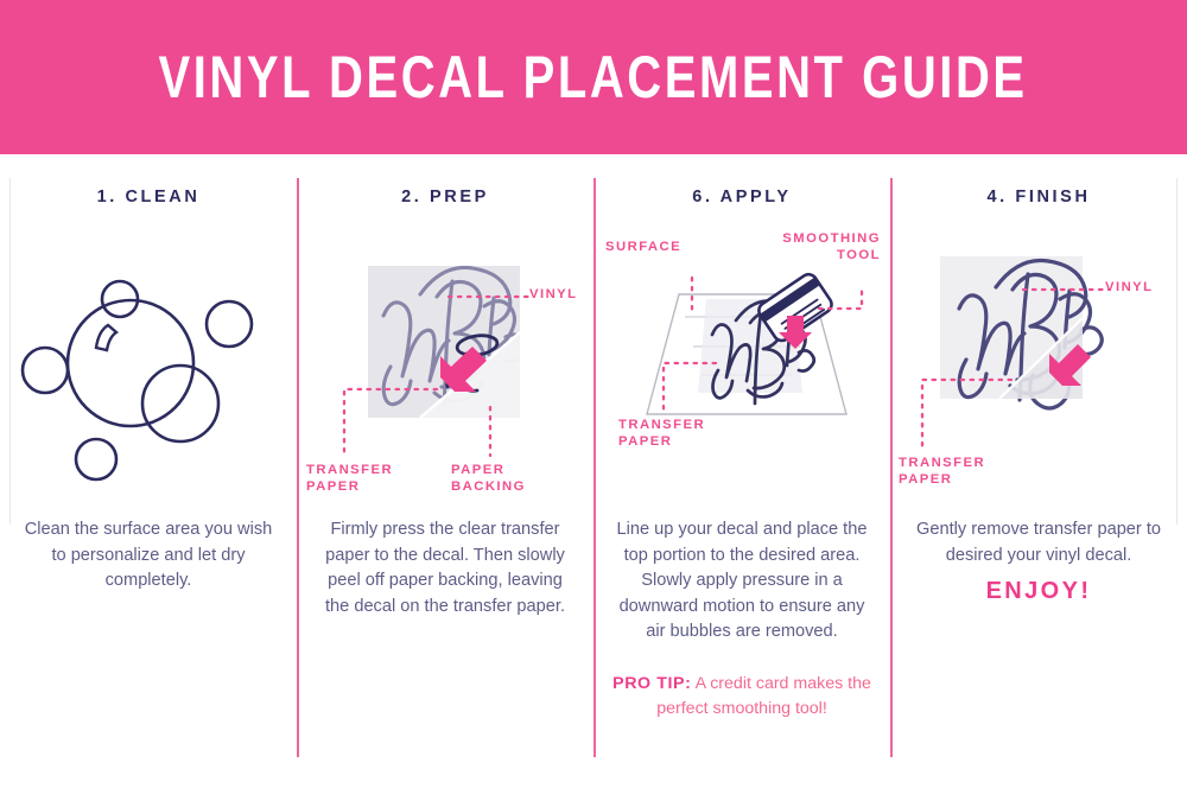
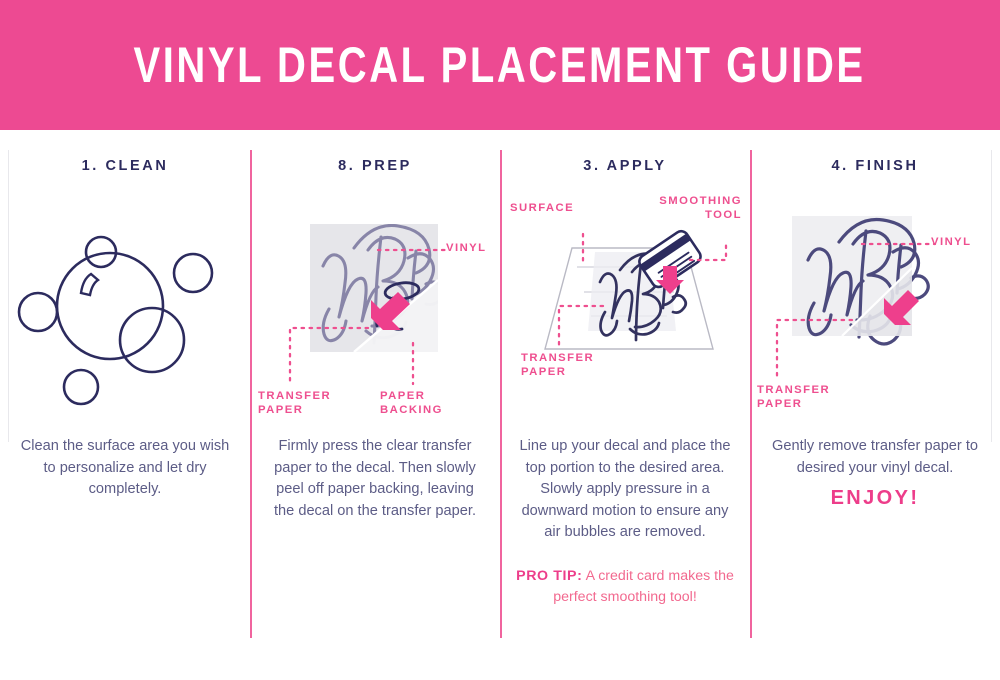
  VINYL DECAL PLACEMENT GUIDE
  1. CLEAN
  Clean the surface area you wish to personalize and let dry completely.
- 2. PREP
+ 8. PREP
  VINYL
  TRANSFER
  PAPER
  PAPER
  BACKING
  Firmly press the clear transfer paper to the decal. Then slowly peel off paper backing, leaving the decal on the transfer paper.
- 6. APPLY
+ 3. APPLY
  SURFACE
  SMOOTHING
  TOOL
  TRANSFER
  PAPER
  Line up your decal and place the top portion to the desired area. Slowly apply pressure in a downward motion to ensure any air bubbles are removed.
  PRO TIP: A credit card makes the perfect smoothing tool!
  4. FINISH
  VINYL
  TRANSFER
  PAPER
  Gently remove transfer paper to desired your vinyl decal.
  ENJOY!
